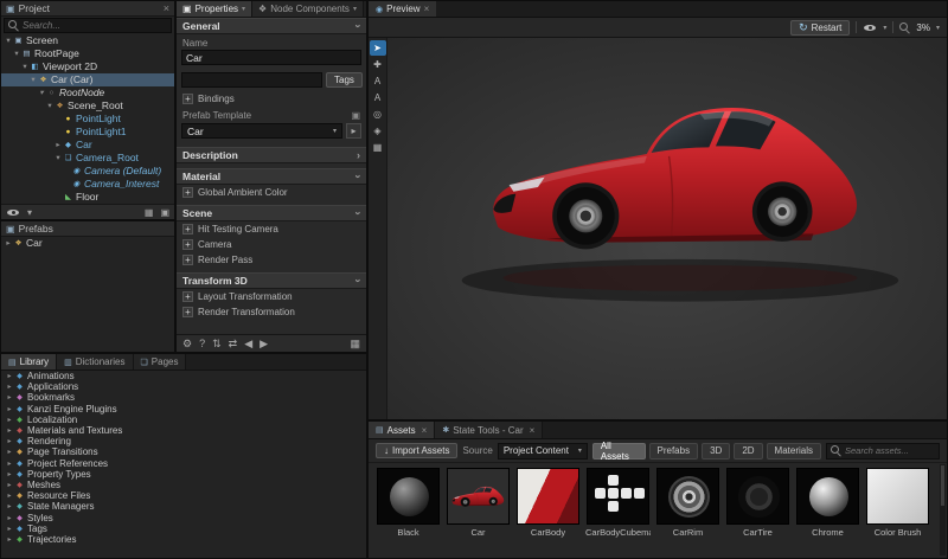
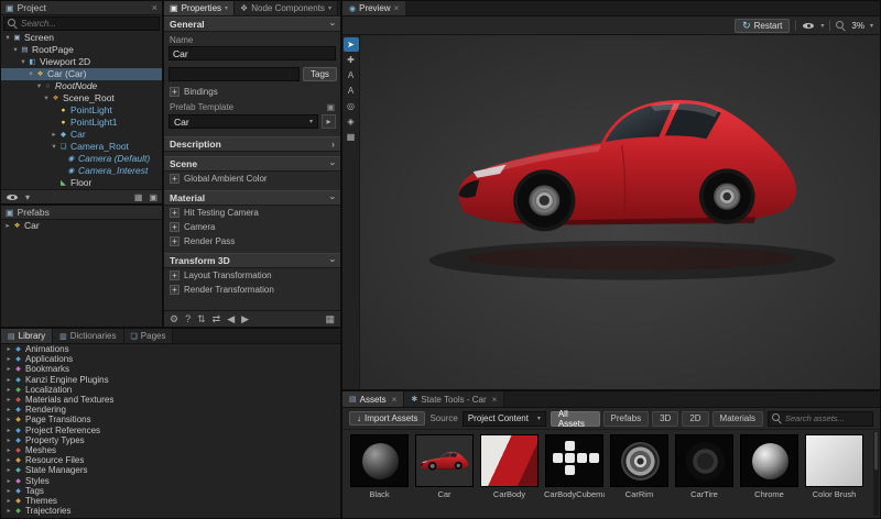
  ▣
  Project
  ×
  Search...
  Screen
  RootPage
  Viewport 2D
  Car (Car)
  RootNode
  Scene_Root
  PointLight
  PointLight1
  Car
  Camera_Root
  Camera (Default)
  Camera_Interest
  Floor
  ▾
  ▦
  ▣
  ▣
  Prefabs
  Car
  ▣
  Properties
  ❖
  Node Components
  General
  Name
  Car
  Tags
  +
  Bindings
  Prefab Template
  ▣
  Car
  ▸
  Description
  ›
- Material
+ Scene
  +
  Global Ambient Color
- Scene
+ Material
  +
  Hit Testing Camera
  +
  Camera
  +
  Render Pass
  Transform 3D
  +
  Layout Transformation
  +
  Render Transformation
  ⚙
  ?
  ⇅
  ⇄
  ◀
  ▶
  ▦
  Library
  Dictionaries
  Pages
  Animations
  Applications
  Bookmarks
  Kanzi Engine Plugins
  Localization
  Materials and Textures
  Rendering
  Page Transitions
  Project References
  Property Types
  Meshes
  Resource Files
  State Managers
  Styles
  Tags
+ Themes
  Trajectories
  Preview
  ×
  ↻
  Restart
  3%
  ➤
  ✚
  A
  A
  ◎
  ◈
  ▦
  Assets
  ×
  State Tools - Car
  ×
  ↓
  Import Assets
  Source
  Project Content
  All Assets
  Prefabs
  3D
  2D
  Materials
  Search assets...
  Black
  Car
  CarBody
  CarBodyCubem
  CarRim
  CarTire
  Chrome
  Color Brush
